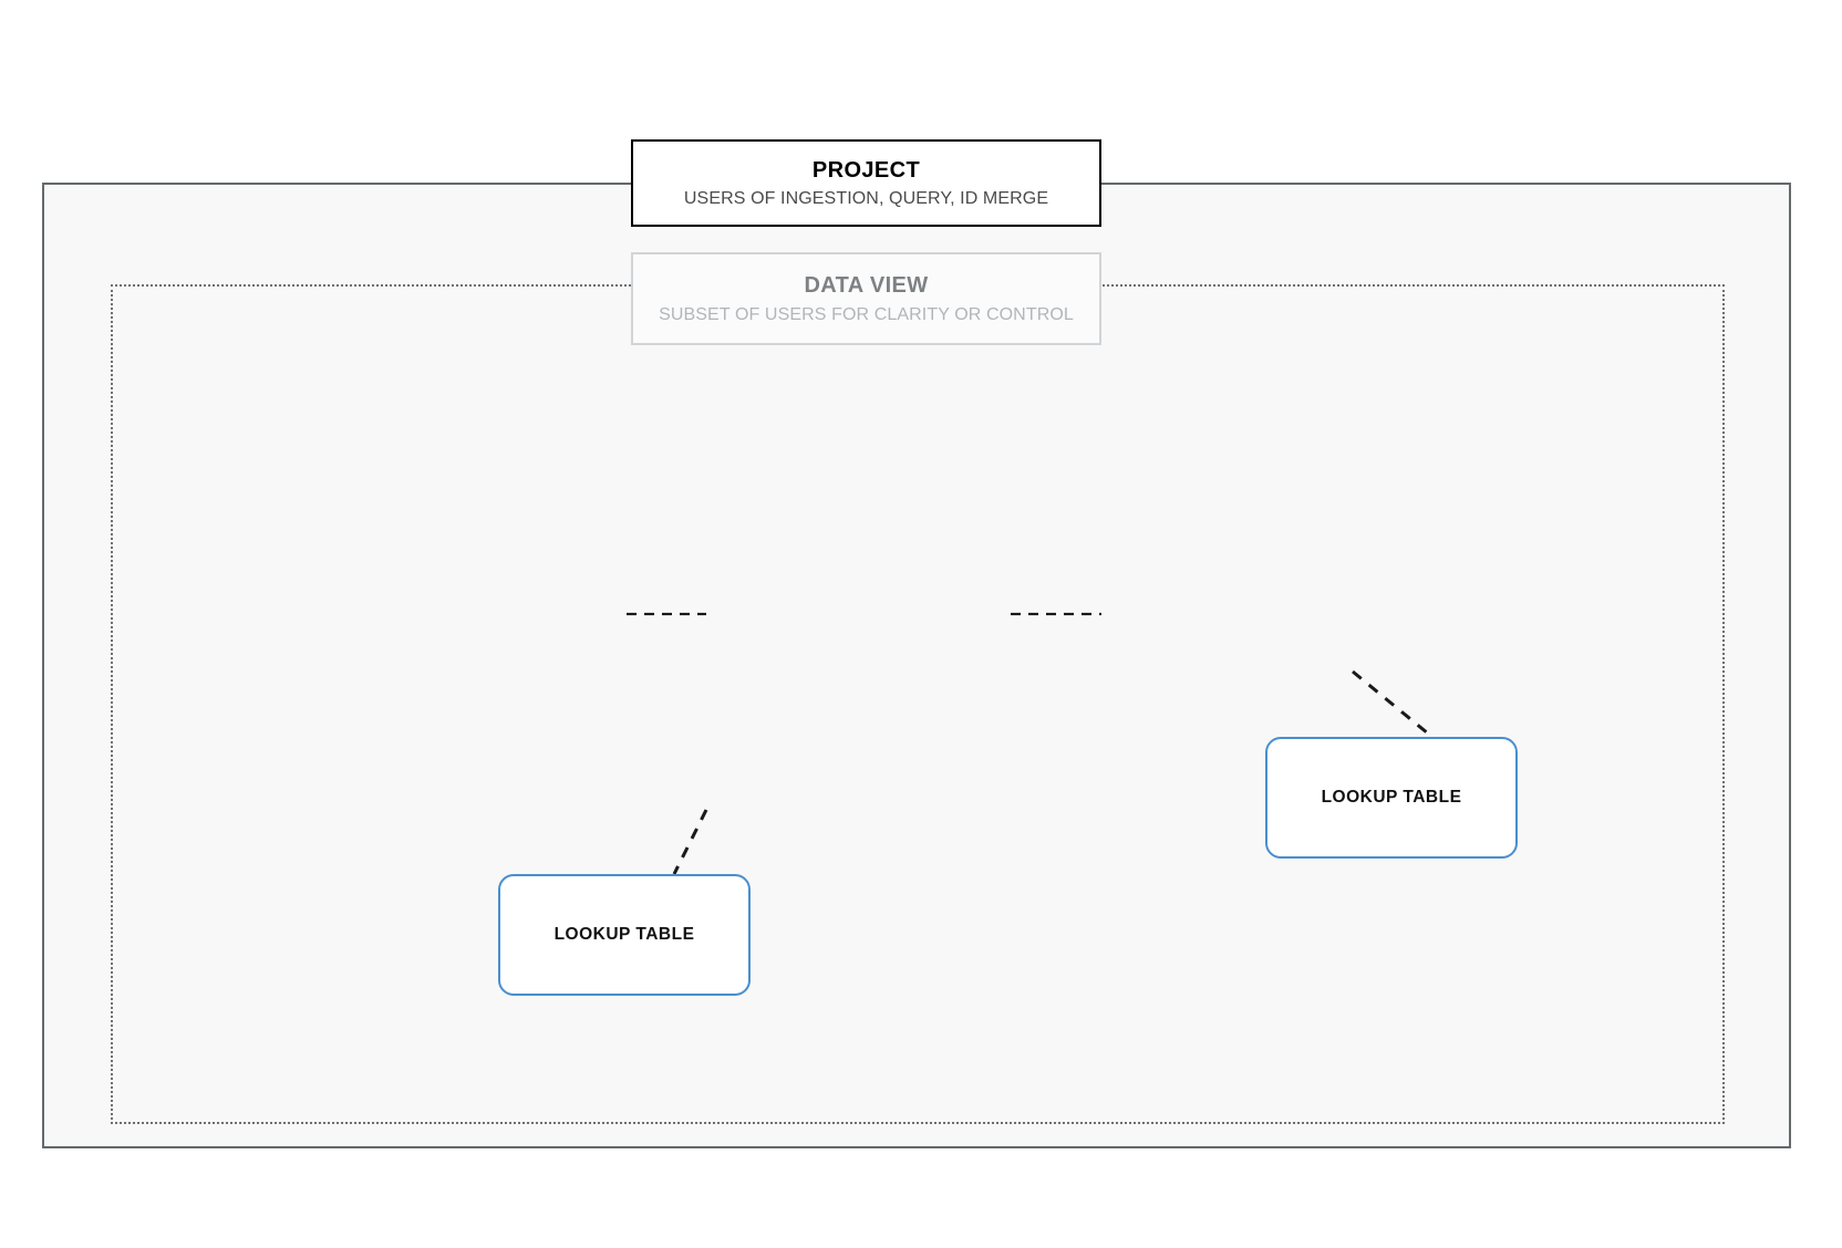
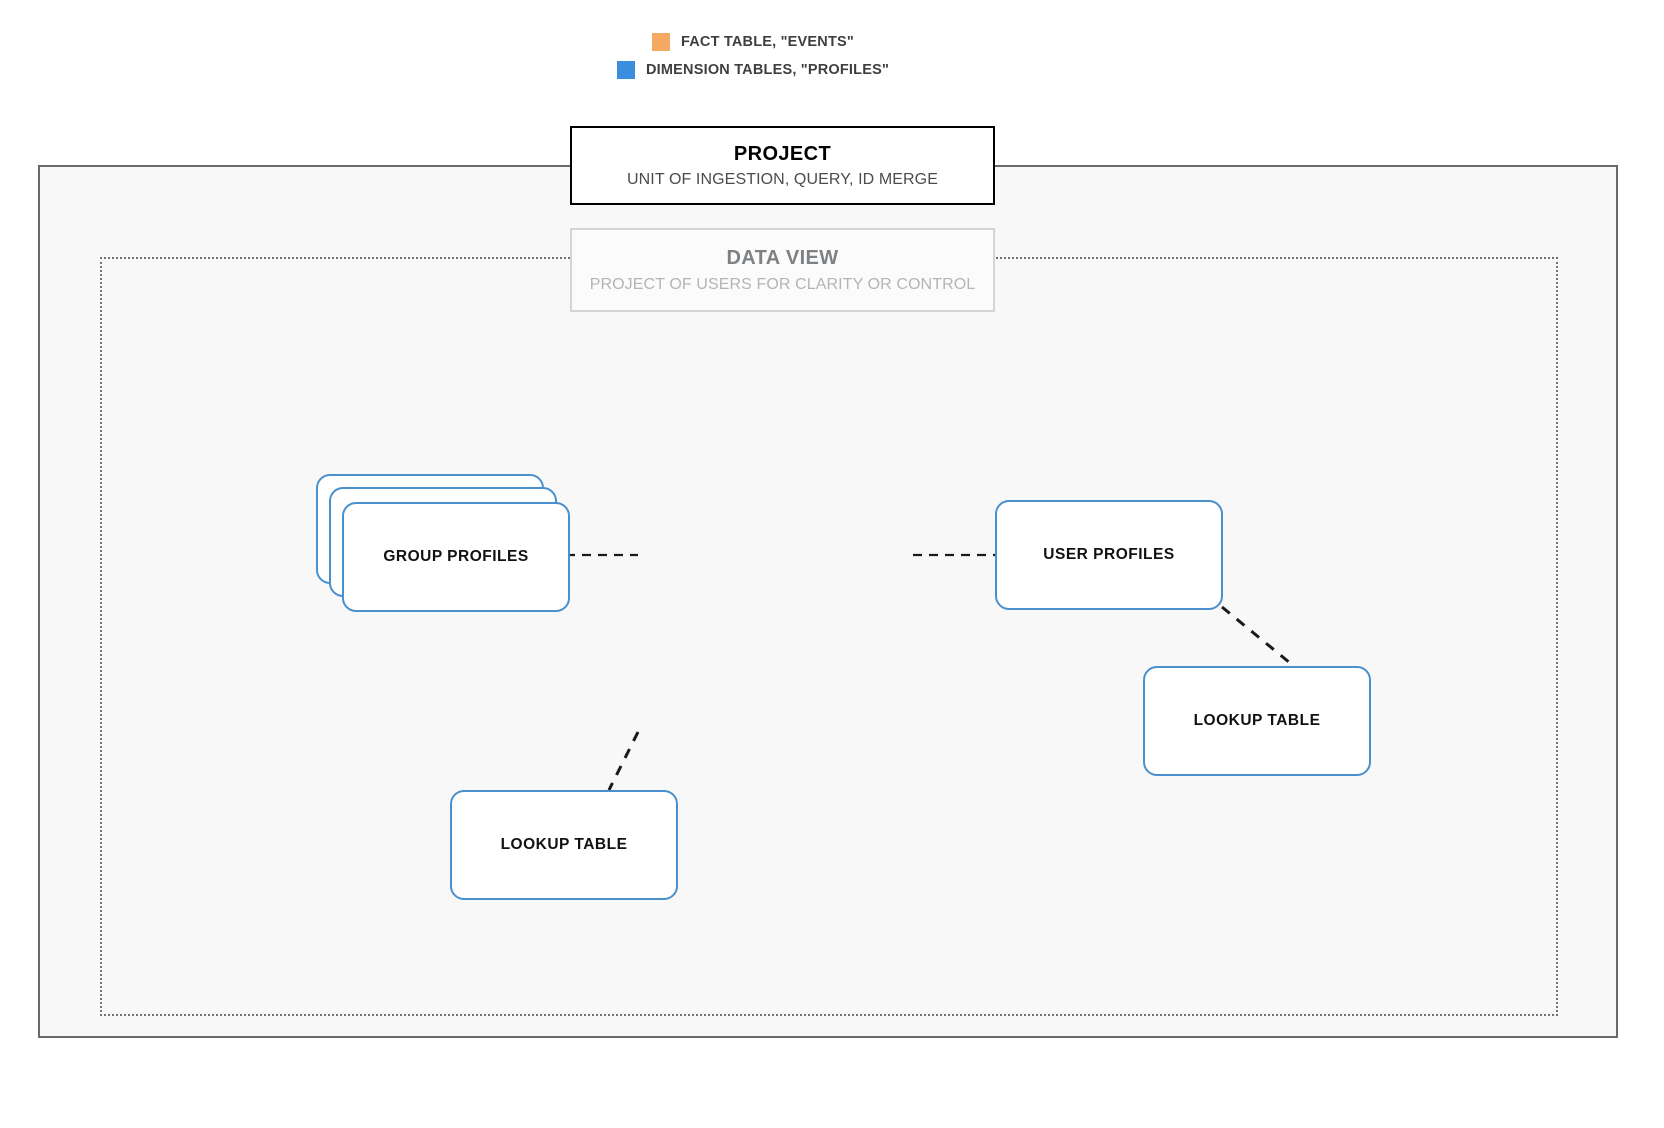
+ FACT TABLE, "EVENTS"
+ DIMENSION TABLES, "PROFILES"
  PROJECT
- USERS OF INGESTION, QUERY, ID MERGE
+ UNIT OF INGESTION, QUERY, ID MERGE
  DATA VIEW
- SUBSET OF USERS FOR CLARITY OR CONTROL
+ PROJECT OF USERS FOR CLARITY OR CONTROL
+ GROUP PROFILES
+ USER PROFILES
  LOOKUP TABLE
  LOOKUP TABLE
